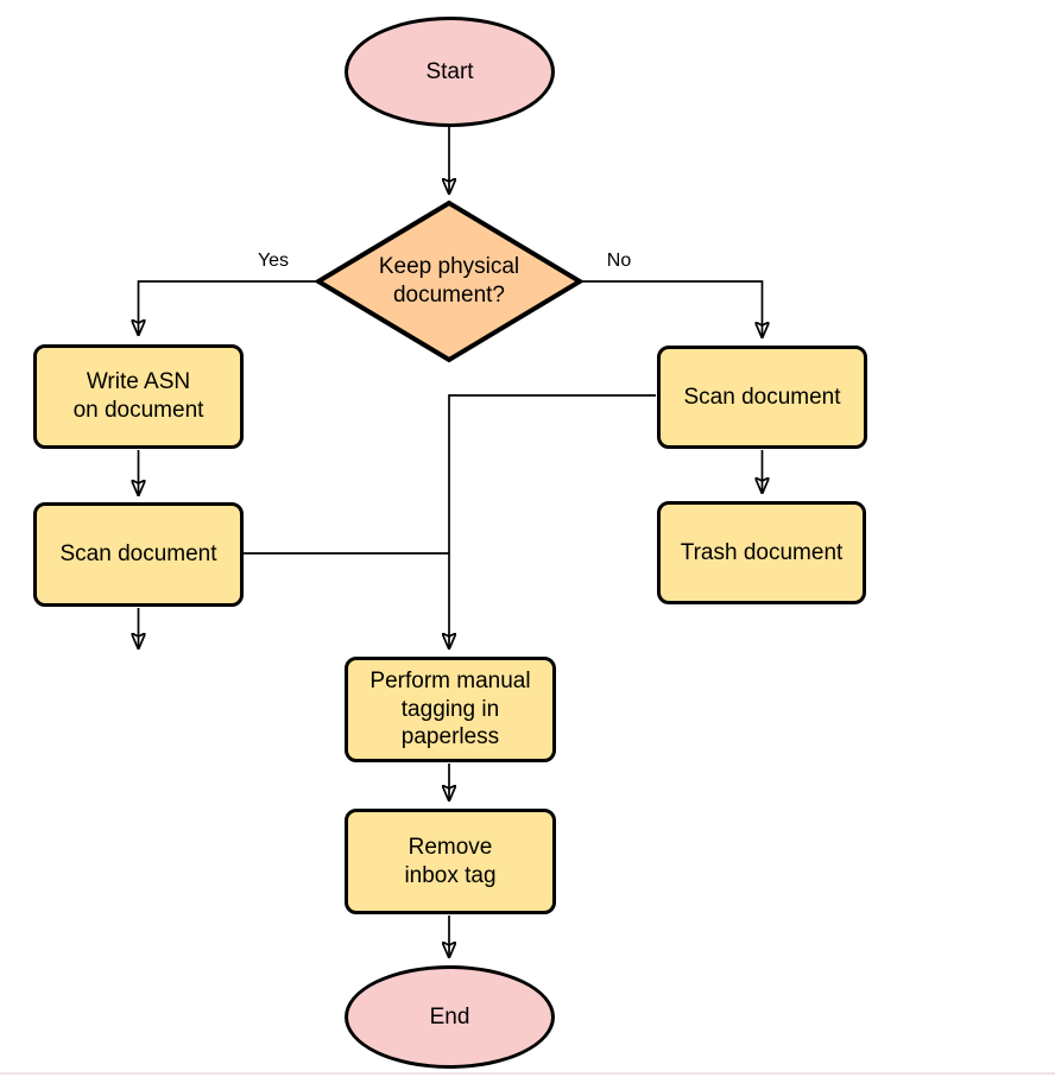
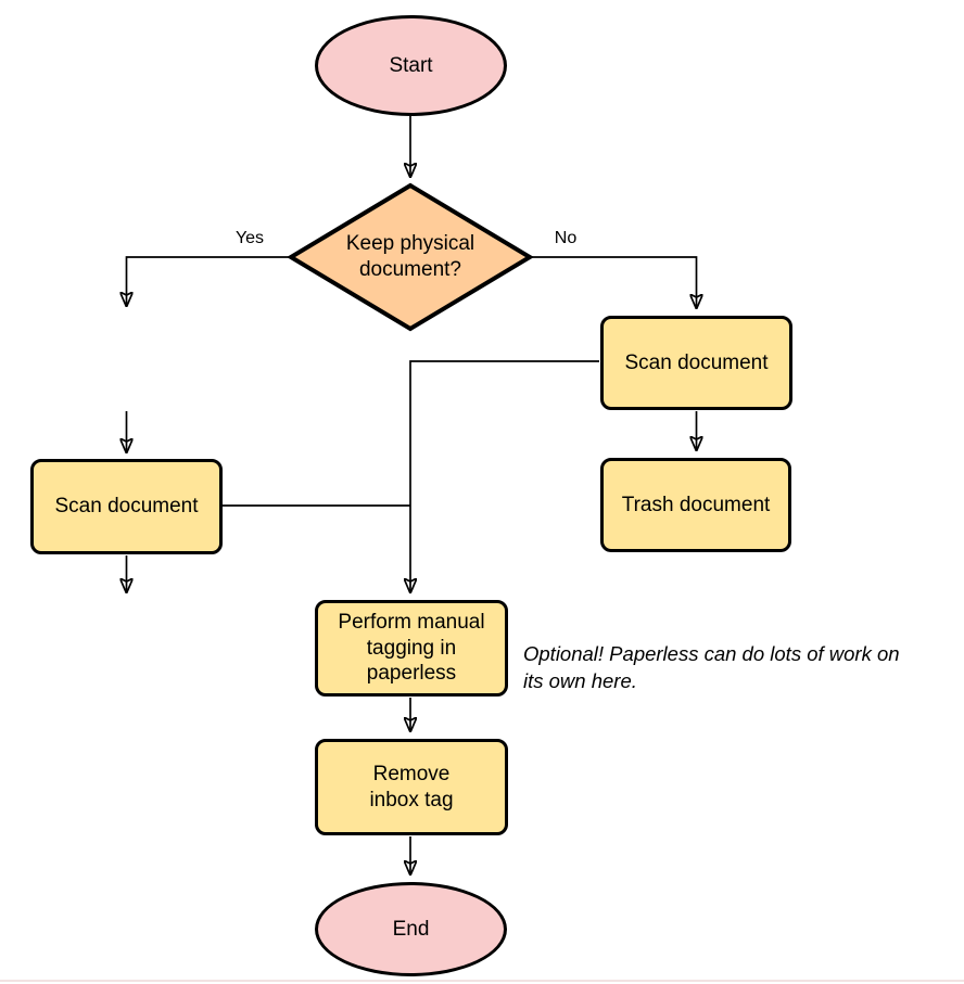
  Start
  Keep physical
  document?
  Yes
  No
- Write ASN
- on document
  Scan document
  Scan document
  Trash document
  Perform manual
  tagging in
  paperless
+ Optional! Paperless can do lots of work on
+ its own here.
  Remove
  inbox tag
  End
